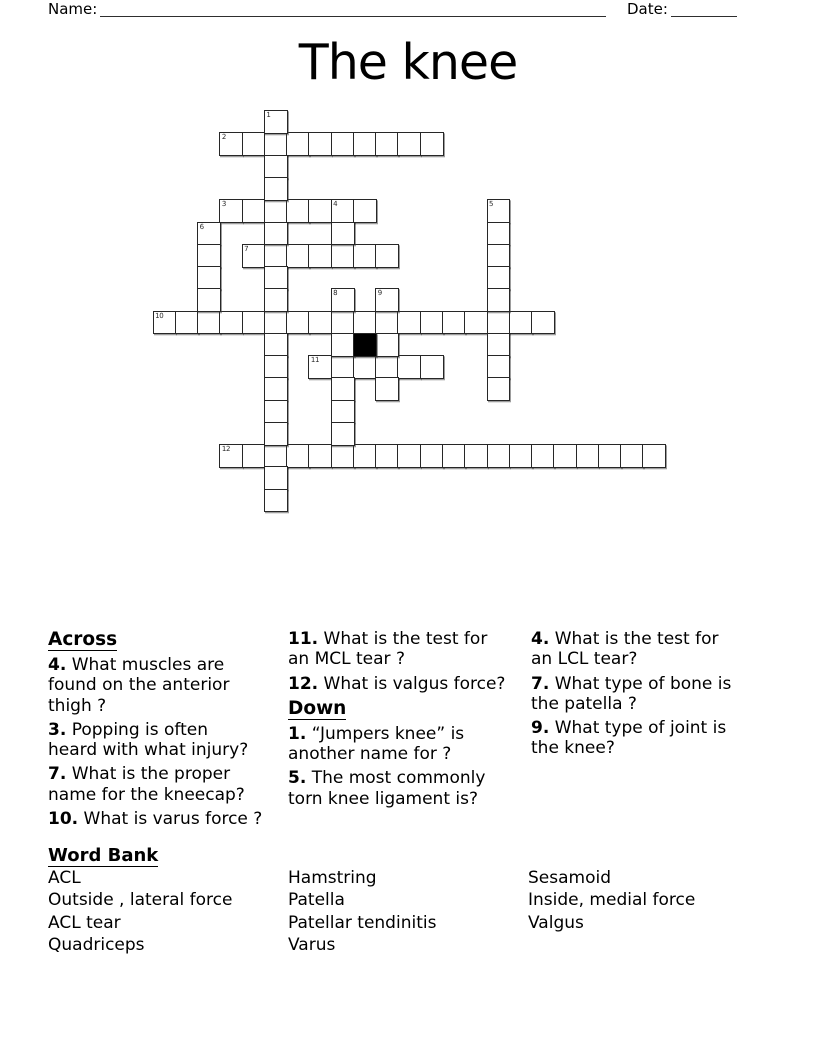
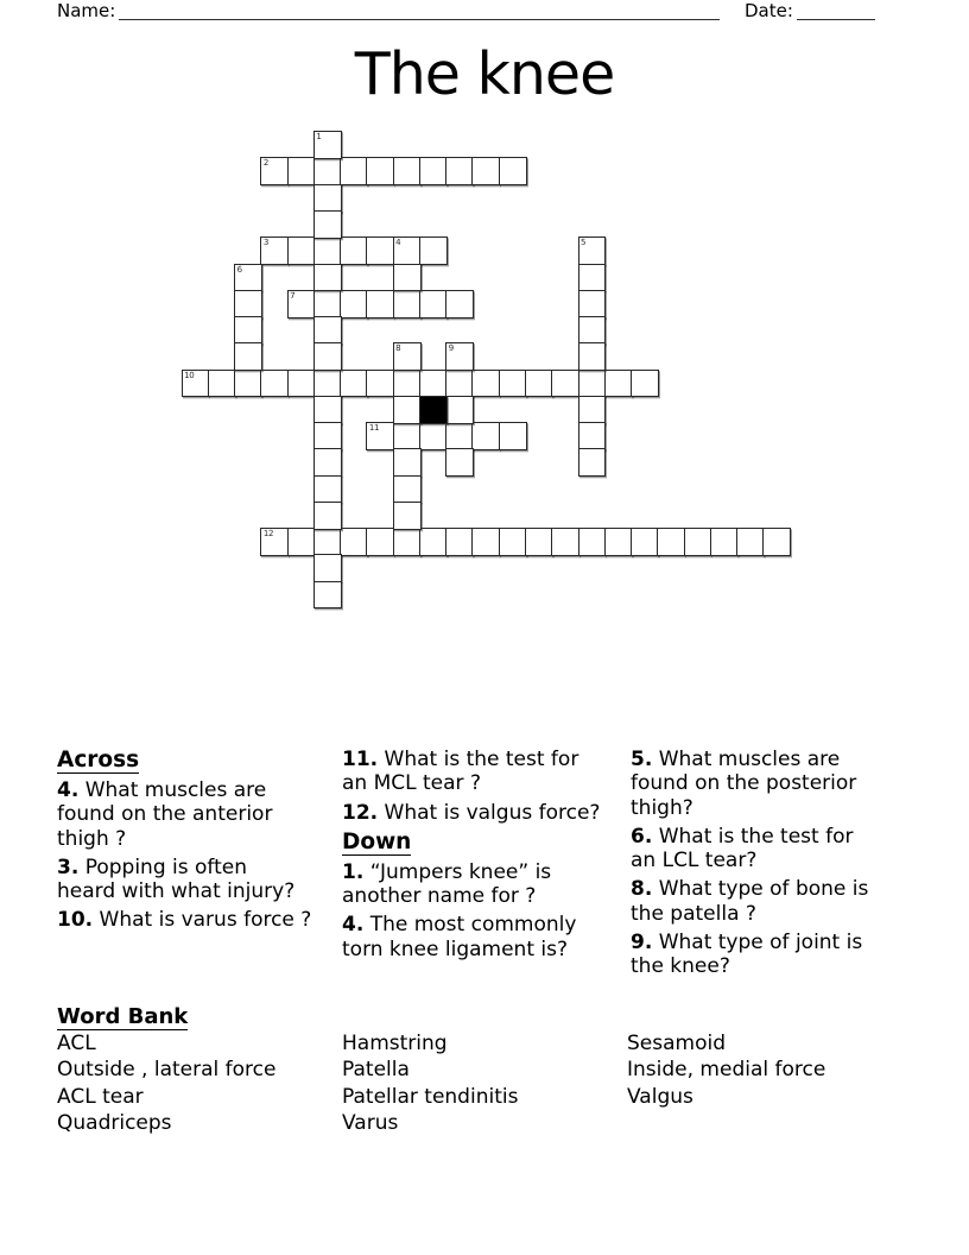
  Name:
  Date:
  The knee
  2
  3
  4
  7
  10
  11
  12
  1
  5
  6
  8
  9
  Across
  4. What muscles are
  found on the anterior
  thigh ?
  3. Popping is often
  heard with what injury?
- 7. What is the proper
- name for the kneecap?
  10. What is varus force ?
  11. What is the test for
  an MCL tear ?
  12. What is valgus force?
  Down
  1. “Jumpers knee” is
  another name for ?
- 5. The most commonly
+ 4. The most commonly
  torn knee ligament is?
+ 5. What muscles are
+ found on the posterior
+ thigh?
- 4. What is the test for
+ 6. What is the test for
  an LCL tear?
- 7. What type of bone is
+ 8. What type of bone is
  the patella ?
  9. What type of joint is
  the knee?
  Word Bank
  ACL
  Outside , lateral force
  ACL tear
  Quadriceps
  Hamstring
  Patella
  Patellar tendinitis
  Varus
  Sesamoid
  Inside, medial force
  Valgus
